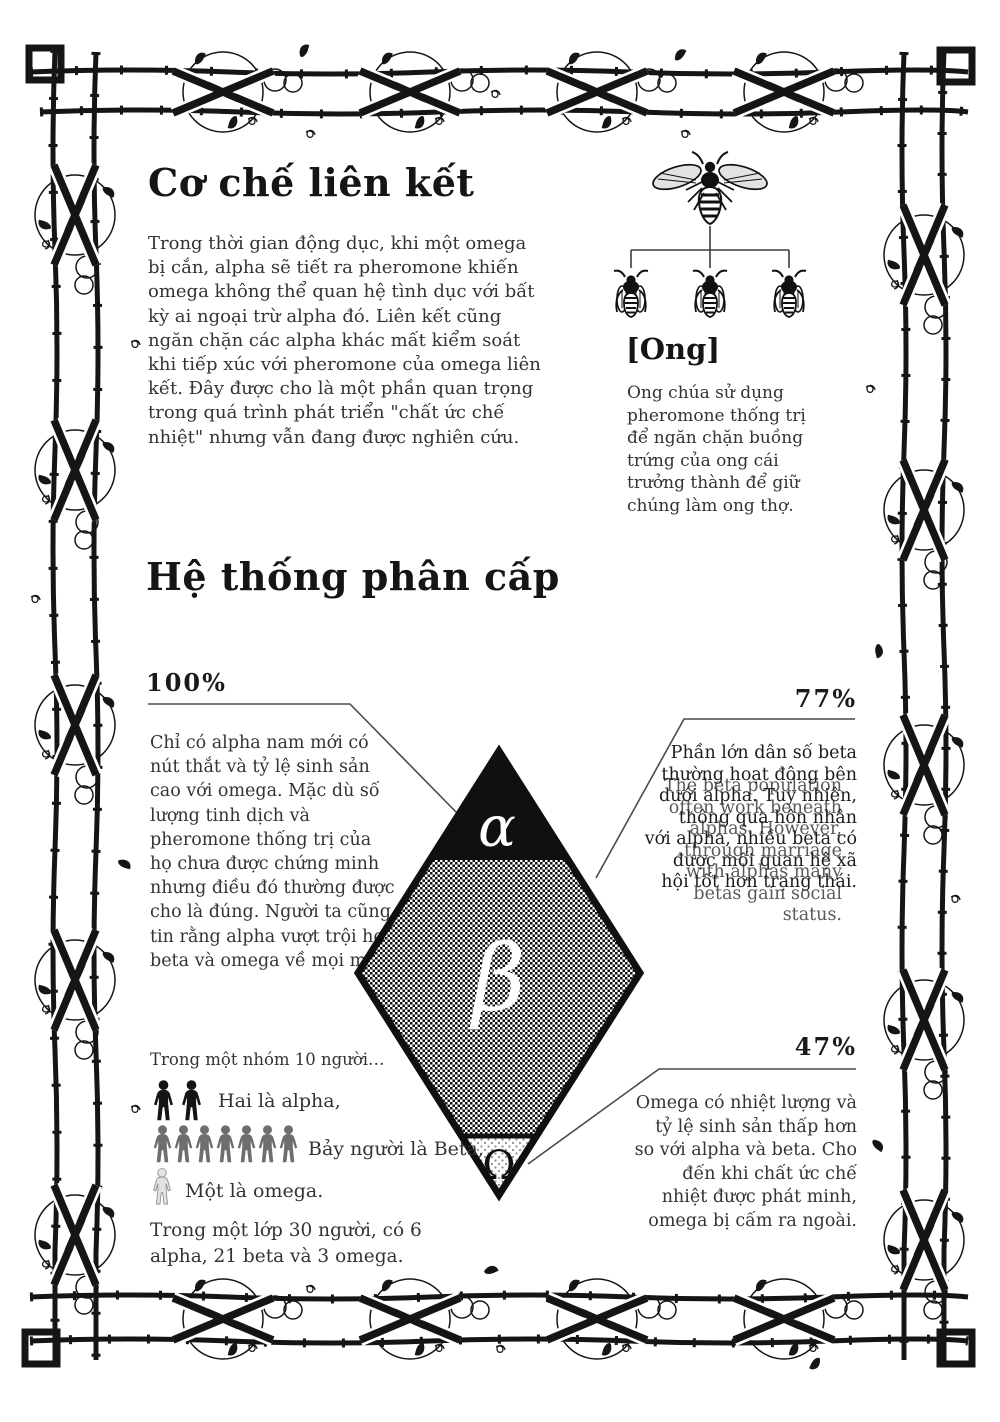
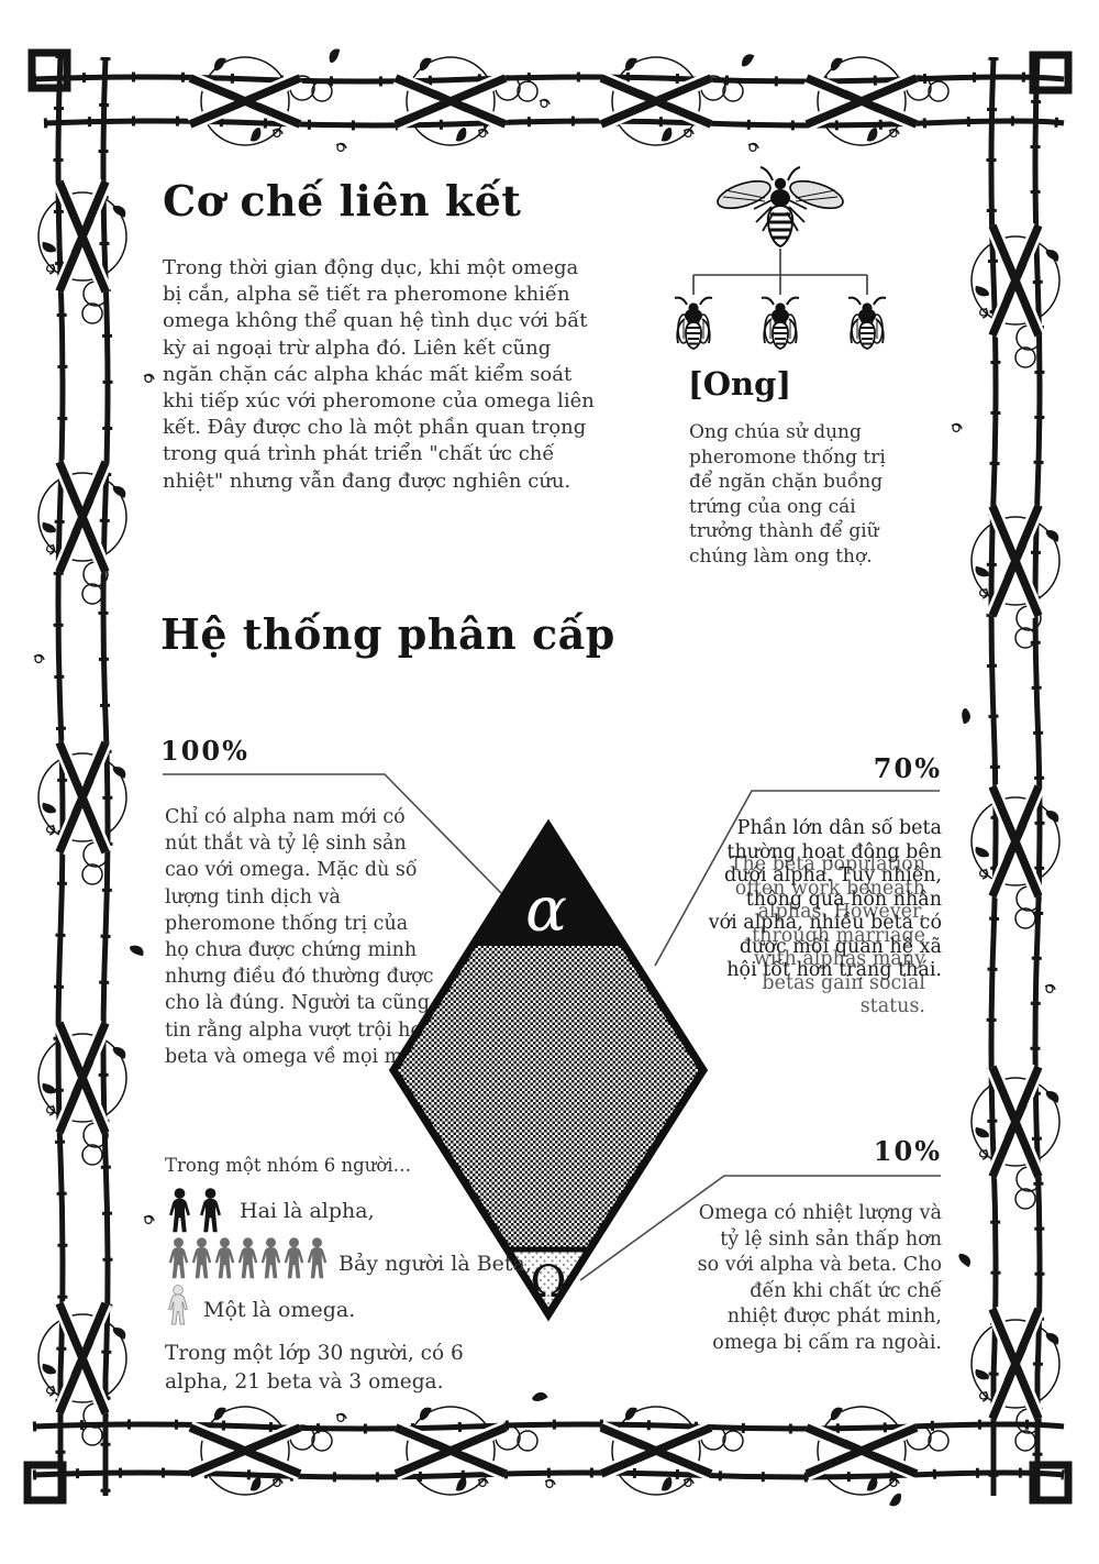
  Cơ chế liên kết
  Trong thời gian động dục, khi một omega
  bị cắn, alpha sẽ tiết ra pheromone khiến
  omega không thể quan hệ tình dục với bất
  kỳ ai ngoại trừ alpha đó. Liên kết cũng
  ngăn chặn các alpha khác mất kiểm soát
  khi tiếp xúc với pheromone của omega liên
  kết. Đây được cho là một phần quan trọng
  trong quá trình phát triển "chất ức chế
  nhiệt" nhưng vẫn đang được nghiên cứu.
  [Ong]
  Ong chúa sử dụng
  pheromone thống trị
  để ngăn chặn buồng
  trứng của ong cái
  trưởng thành để giữ
  chúng làm ong thợ.
  Hệ thống phân cấp
  100%
- 77%
+ 70%
- 47%
+ 10%
  Chỉ có alpha nam mới có
  nút thắt và tỷ lệ sinh sản
  cao với omega. Mặc dù số
  lượng tinh dịch và
  pheromone thống trị của
  họ chưa được chứng minh
  nhưng điều đó thường được
  cho là đúng. Người ta cũng
  tin rằng alpha vượt trội h
  beta và omega về mọi m
  The beta population
  often work beneath
  alphas. However,
  through marriage
  with alphas many
  betas gain social
  status.
  Phần lớn dân số beta
  thường hoạt động bên
  dưới alpha. Tuy nhiên,
  thông qua hôn nhân
  với alpha, nhiều beta có
  được mối quan hệ xã
  hội tốt hơn trạng thái.
  Omega có nhiệt lượng và
  tỷ lệ sinh sản thấp hơn
  so với alpha và beta. Cho
  đến khi chất ức chế
  nhiệt được phát minh,
  omega bị cấm ra ngoài.
  α
- β
  Ω
- Trong một nhóm 10 người…
+ Trong một nhóm 6 người…
  Hai là alpha,
  Bảy người là Beta,
  Một là omega.
  Trong một lớp 30 người, có 6
  alpha, 21 beta và 3 omega.
